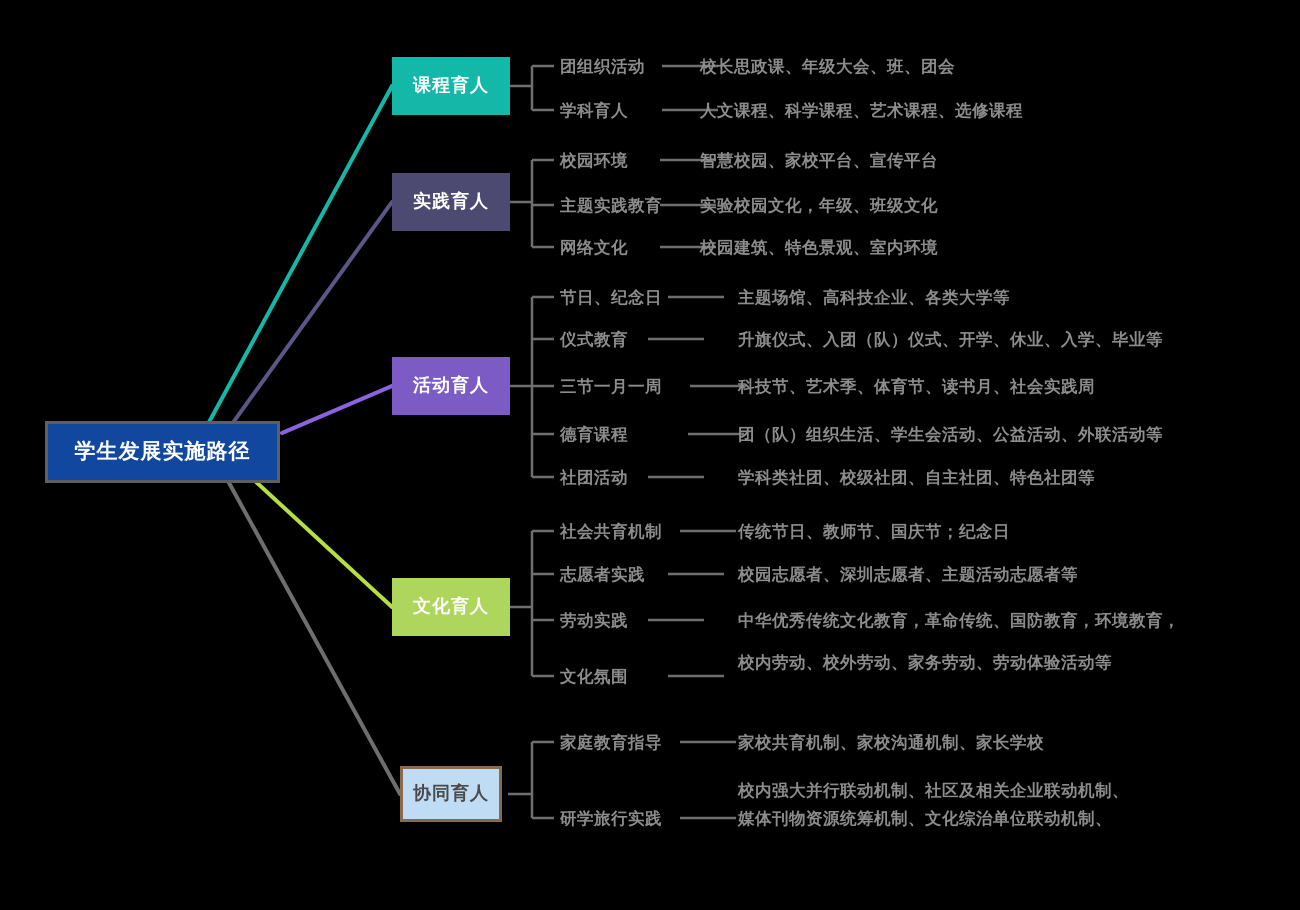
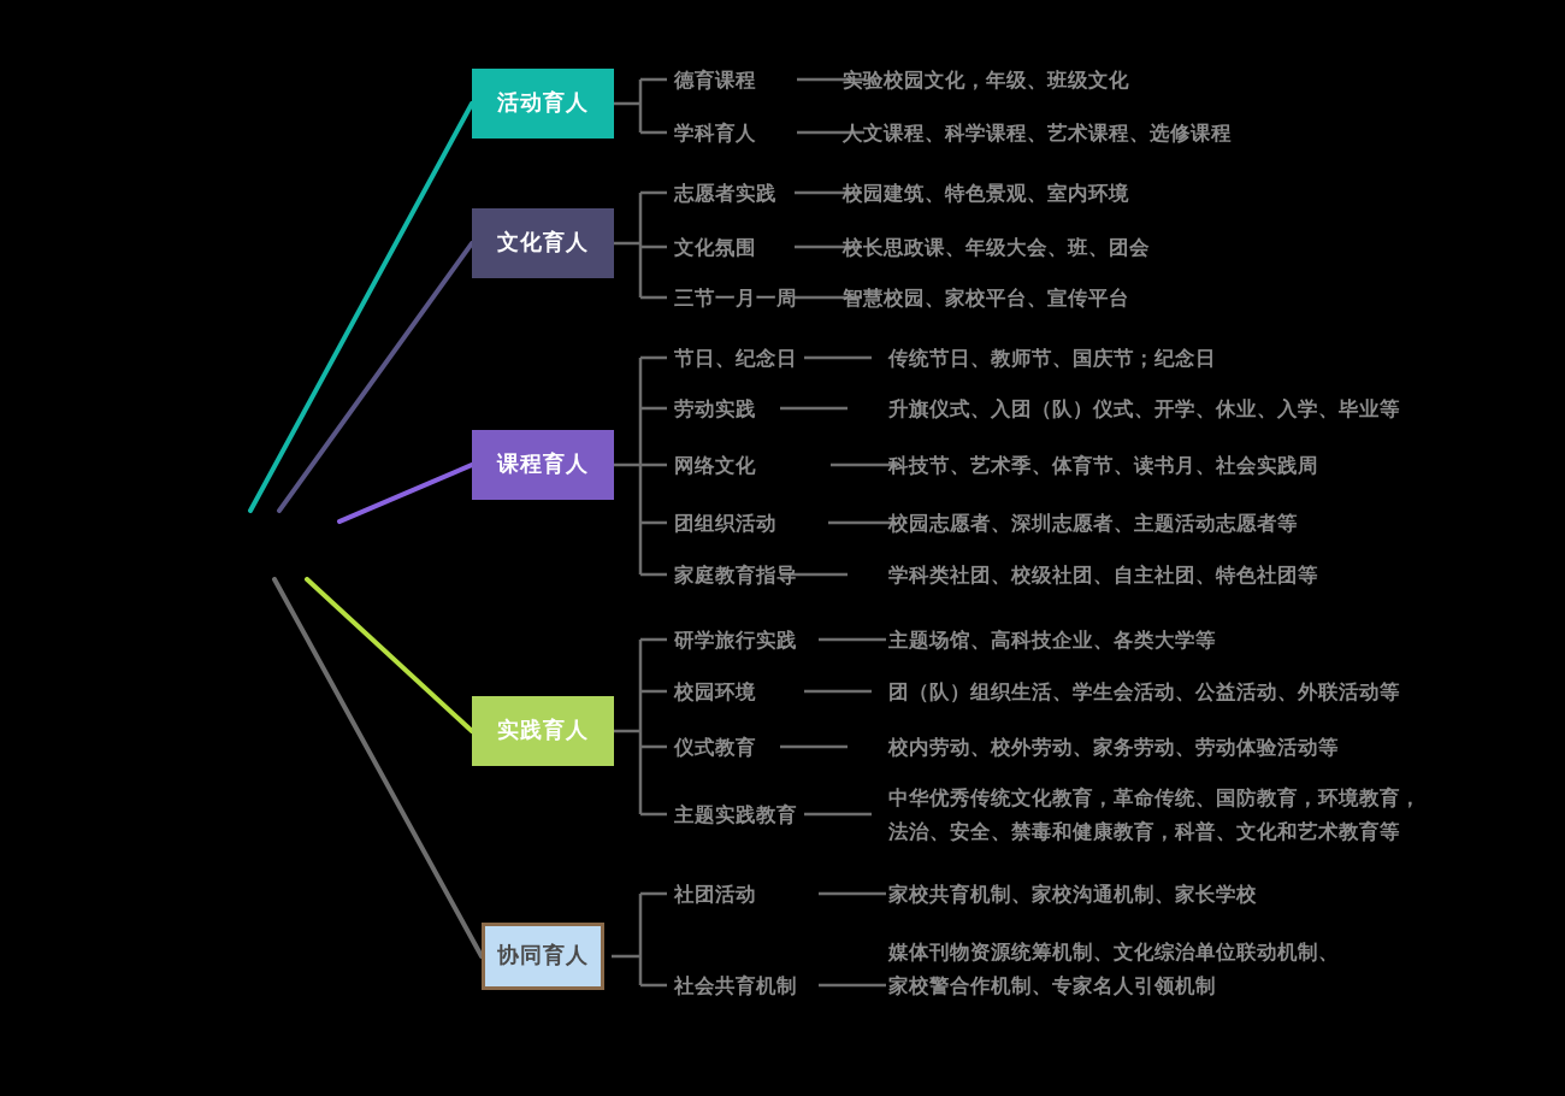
- 学生发展实施路径
- 课程育人
+ 活动育人
- 实践育人
+ 文化育人
- 活动育人
+ 课程育人
- 文化育人
+ 实践育人
  协同育人
- 团组织活动
+ 德育课程
- 校长思政课、年级大会、班、团会
+ 实验校园文化，年级、班级文化
  学科育人
  人文课程、科学课程、艺术课程、选修课程
- 校园环境
+ 志愿者实践
- 智慧校园、家校平台、宣传平台
+ 校园建筑、特色景观、室内环境
- 主题实践教育
+ 文化氛围
- 实验校园文化，年级、班级文化
+ 校长思政课、年级大会、班、团会
- 网络文化
+ 三节一月一周
- 校园建筑、特色景观、室内环境
+ 智慧校园、家校平台、宣传平台
  节日、纪念日
- 主题场馆、高科技企业、各类大学等
+ 传统节日、教师节、国庆节；纪念日
- 仪式教育
+ 劳动实践
  升旗仪式、入团（队）仪式、开学、休业、入学、毕业等
- 三节一月一周
+ 网络文化
  科技节、艺术季、体育节、读书月、社会实践周
- 德育课程
+ 团组织活动
- 团（队）组织生活、学生会活动、公益活动、外联活动等
+ 校园志愿者、深圳志愿者、主题活动志愿者等
- 社团活动
+ 家庭教育指导
  学科类社团、校级社团、自主社团、特色社团等
- 社会共育机制
+ 研学旅行实践
- 传统节日、教师节、国庆节；纪念日
+ 主题场馆、高科技企业、各类大学等
- 志愿者实践
+ 校园环境
- 校园志愿者、深圳志愿者、主题活动志愿者等
+ 团（队）组织生活、学生会活动、公益活动、外联活动等
- 劳动实践
+ 仪式教育
- 中华优秀传统文化教育，革命传统、国防教育，环境教育，
+ 校内劳动、校外劳动、家务劳动、劳动体验活动等
- 文化氛围
+ 主题实践教育
- 校内劳动、校外劳动、家务劳动、劳动体验活动等
+ 中华优秀传统文化教育，革命传统、国防教育，环境教育，
+ 法治、安全、禁毒和健康教育，科普、文化和艺术教育等
- 家庭教育指导
+ 社团活动
  家校共育机制、家校沟通机制、家长学校
- 研学旅行实践
+ 社会共育机制
- 校内强大并行联动机制、社区及相关企业联动机制、
  媒体刊物资源统筹机制、文化综治单位联动机制、
+ 家校警合作机制、专家名人引领机制
